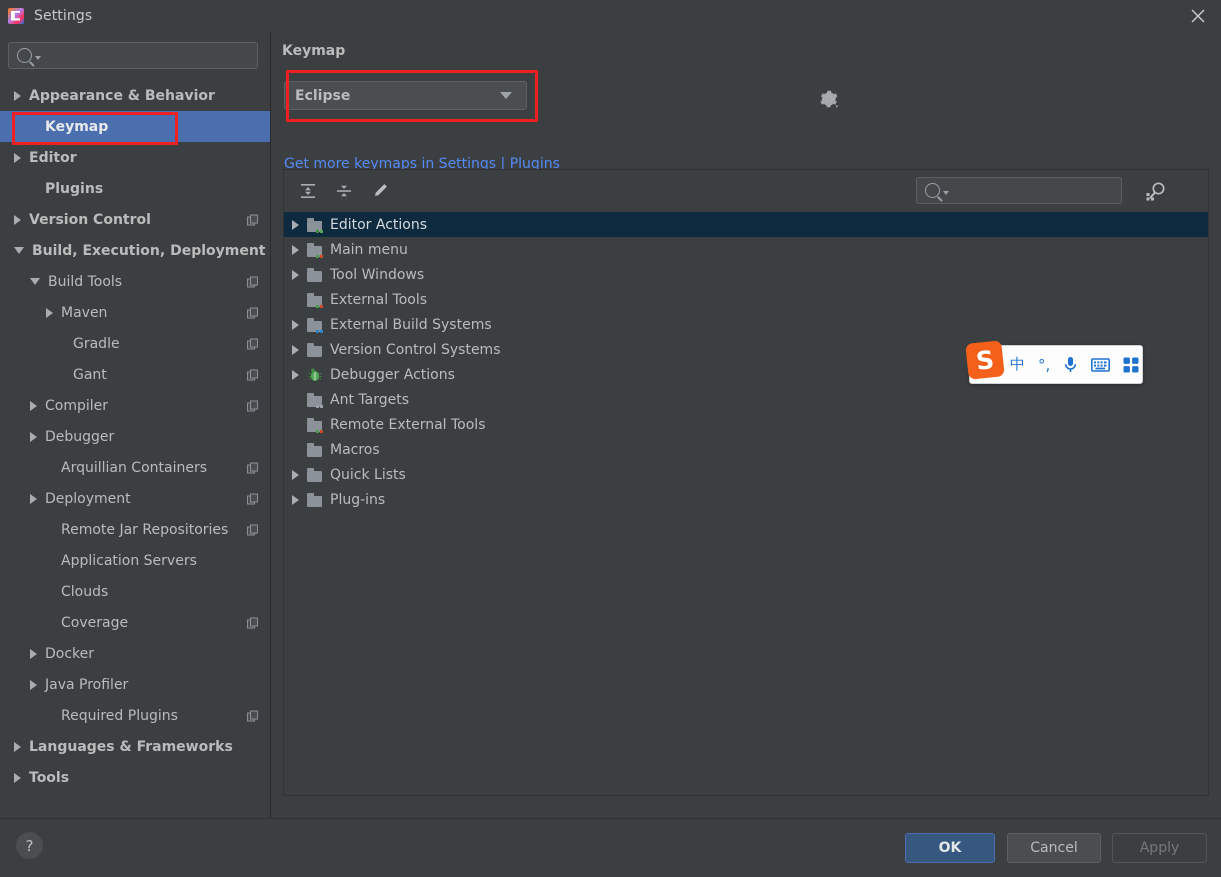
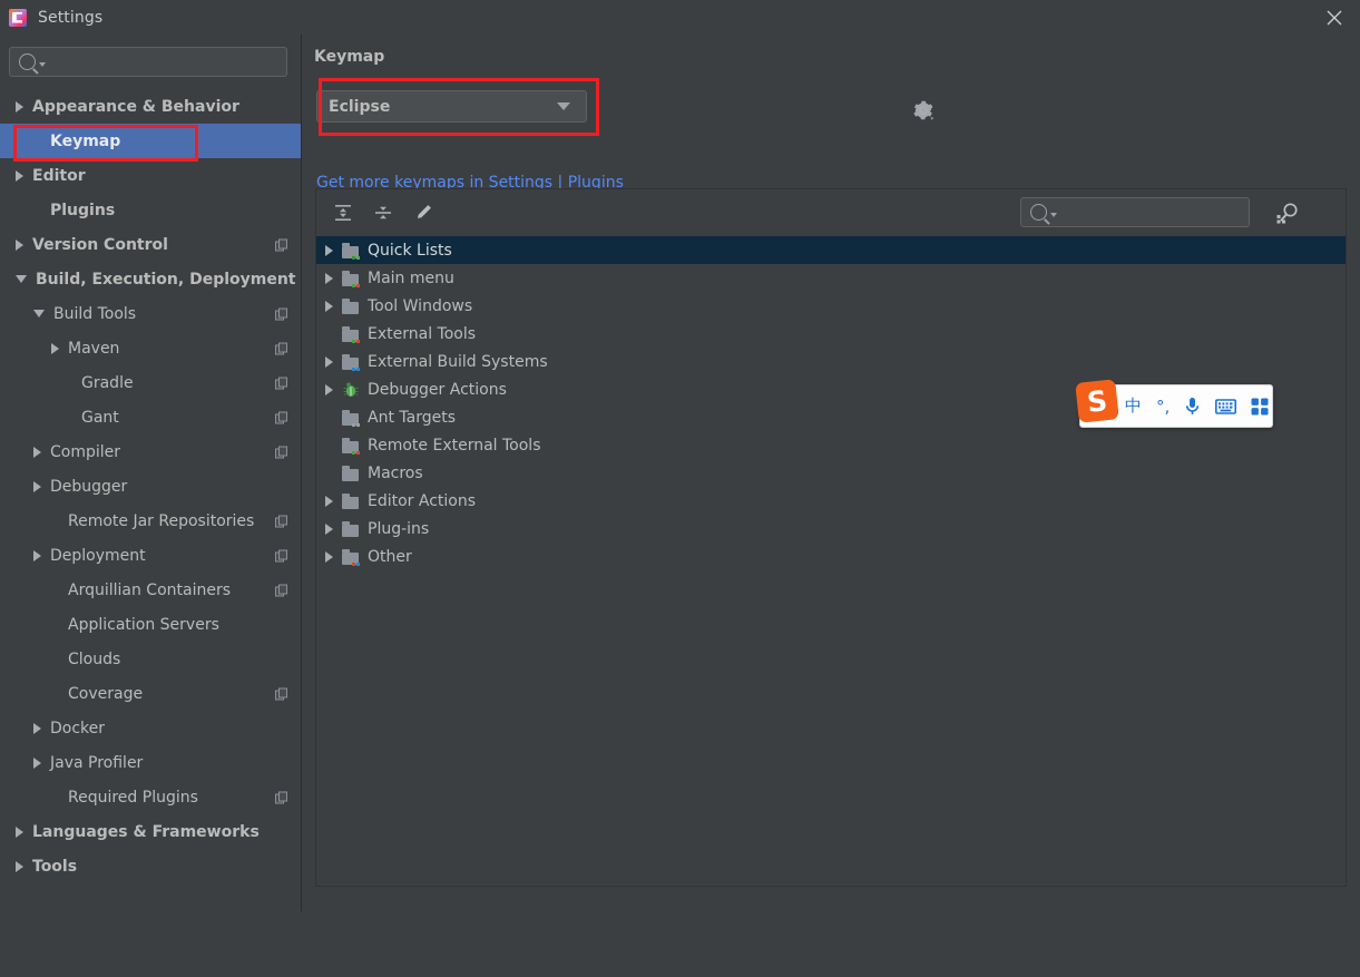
  Settings
  Appearance & Behavior
  Keymap
  Editor
  Plugins
  Version Control
  Build, Execution, Deployment
  Build Tools
  Maven
  Gradle
  Gant
  Compiler
  Debugger
- Arquillian Containers
+ Remote Jar Repositories
  Deployment
- Remote Jar Repositories
+ Arquillian Containers
  Application Servers
  Clouds
  Coverage
  Docker
  Java Profiler
  Required Plugins
  Languages & Frameworks
  Tools
  Keymap
  Eclipse
  Get more keymaps in Settings | Plugins
- Editor Actions
+ Quick Lists
  Main menu
  Tool Windows
  External Tools
  External Build Systems
- Version Control Systems
  Debugger Actions
  Ant Targets
  Remote External Tools
  Macros
- Quick Lists
+ Editor Actions
  Plug-ins
+ Other
  中
  °,
- ?
- OK
- Cancel
- Apply
